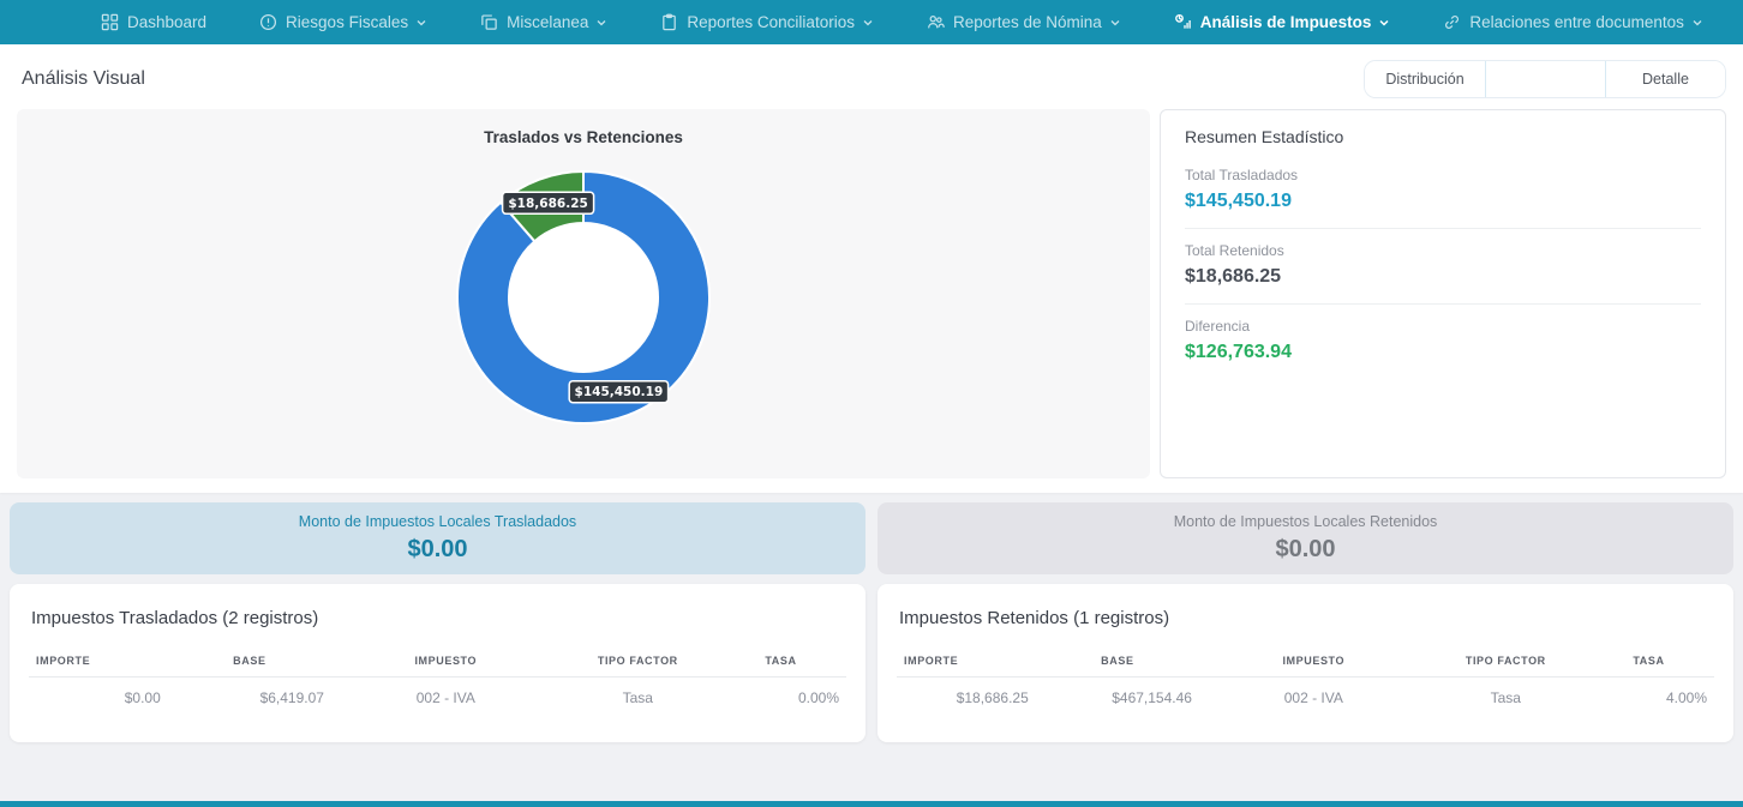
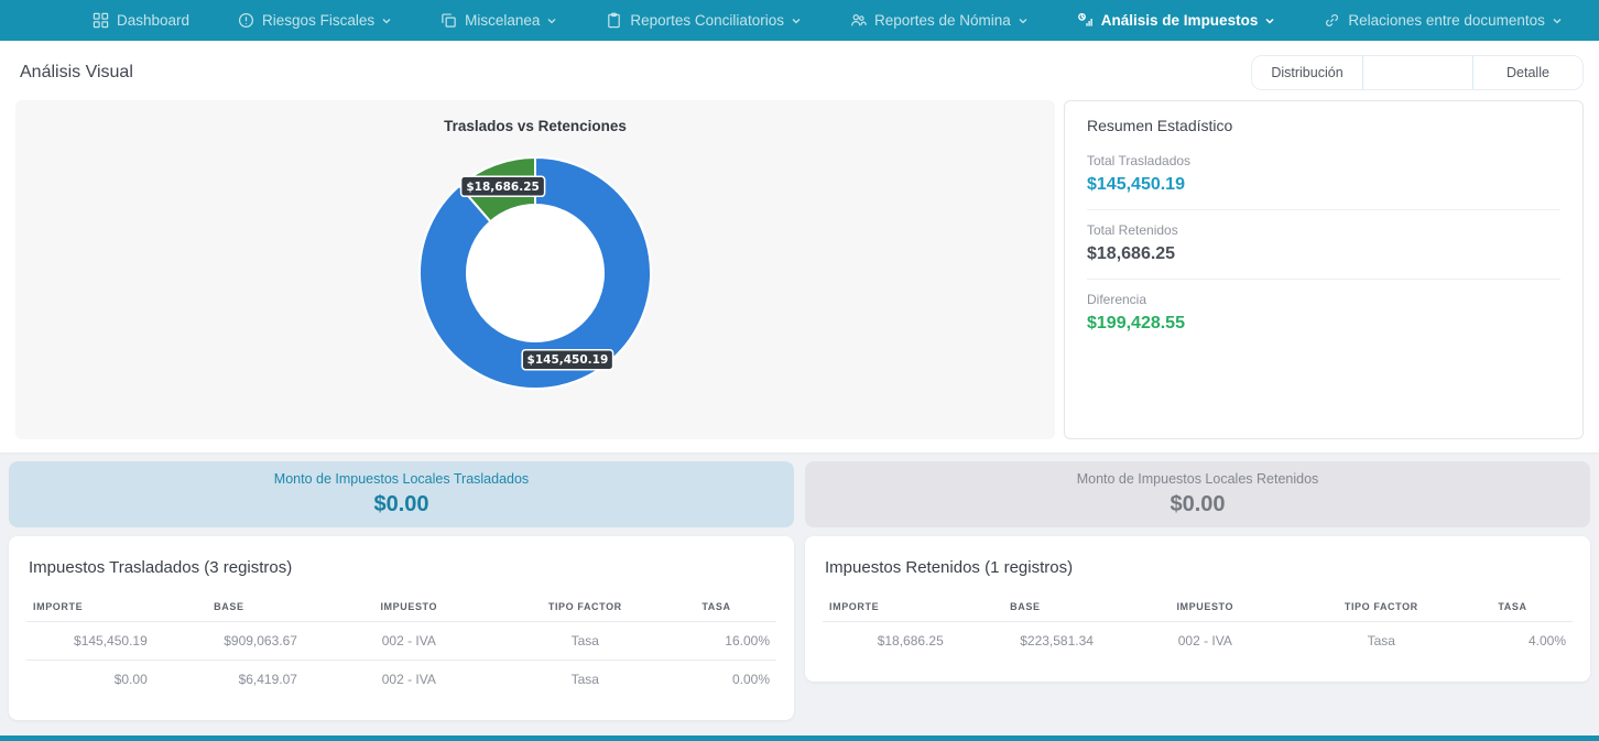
  Dashboard
  Riesgos Fiscales
  Miscelanea
  Reportes Conciliatorios
  Reportes de Nómina
  Análisis de Impuestos
  Relaciones entre documentos
  Análisis Visual
  Distribución
  Detalle
  Traslados vs Retenciones
  $145,450.19
  $18,686.25
  Resumen Estadístico
  Total Trasladados
  $145,450.19
  Total Retenidos
  $18,686.25
  Diferencia
- $126,763.94
+ $199,428.55
  Monto de Impuestos Locales Trasladados
  $0.00
  Monto de Impuestos Locales Retenidos
  $0.00
- Impuestos Trasladados (2 registros)
+ Impuestos Trasladados (3 registros)
  IMPORTE	BASE	IMPUESTO	TIPO FACTOR	TASA
+ $145,450.19	$909,063.67	002 - IVA	Tasa	16.00%
  $0.00	$6,419.07	002 - IVA	Tasa	0.00%
  Impuestos Retenidos (1 registros)
  IMPORTE	BASE	IMPUESTO	TIPO FACTOR	TASA
- $18,686.25	$467,154.46	002 - IVA	Tasa	4.00%
+ $18,686.25	$223,581.34	002 - IVA	Tasa	4.00%
